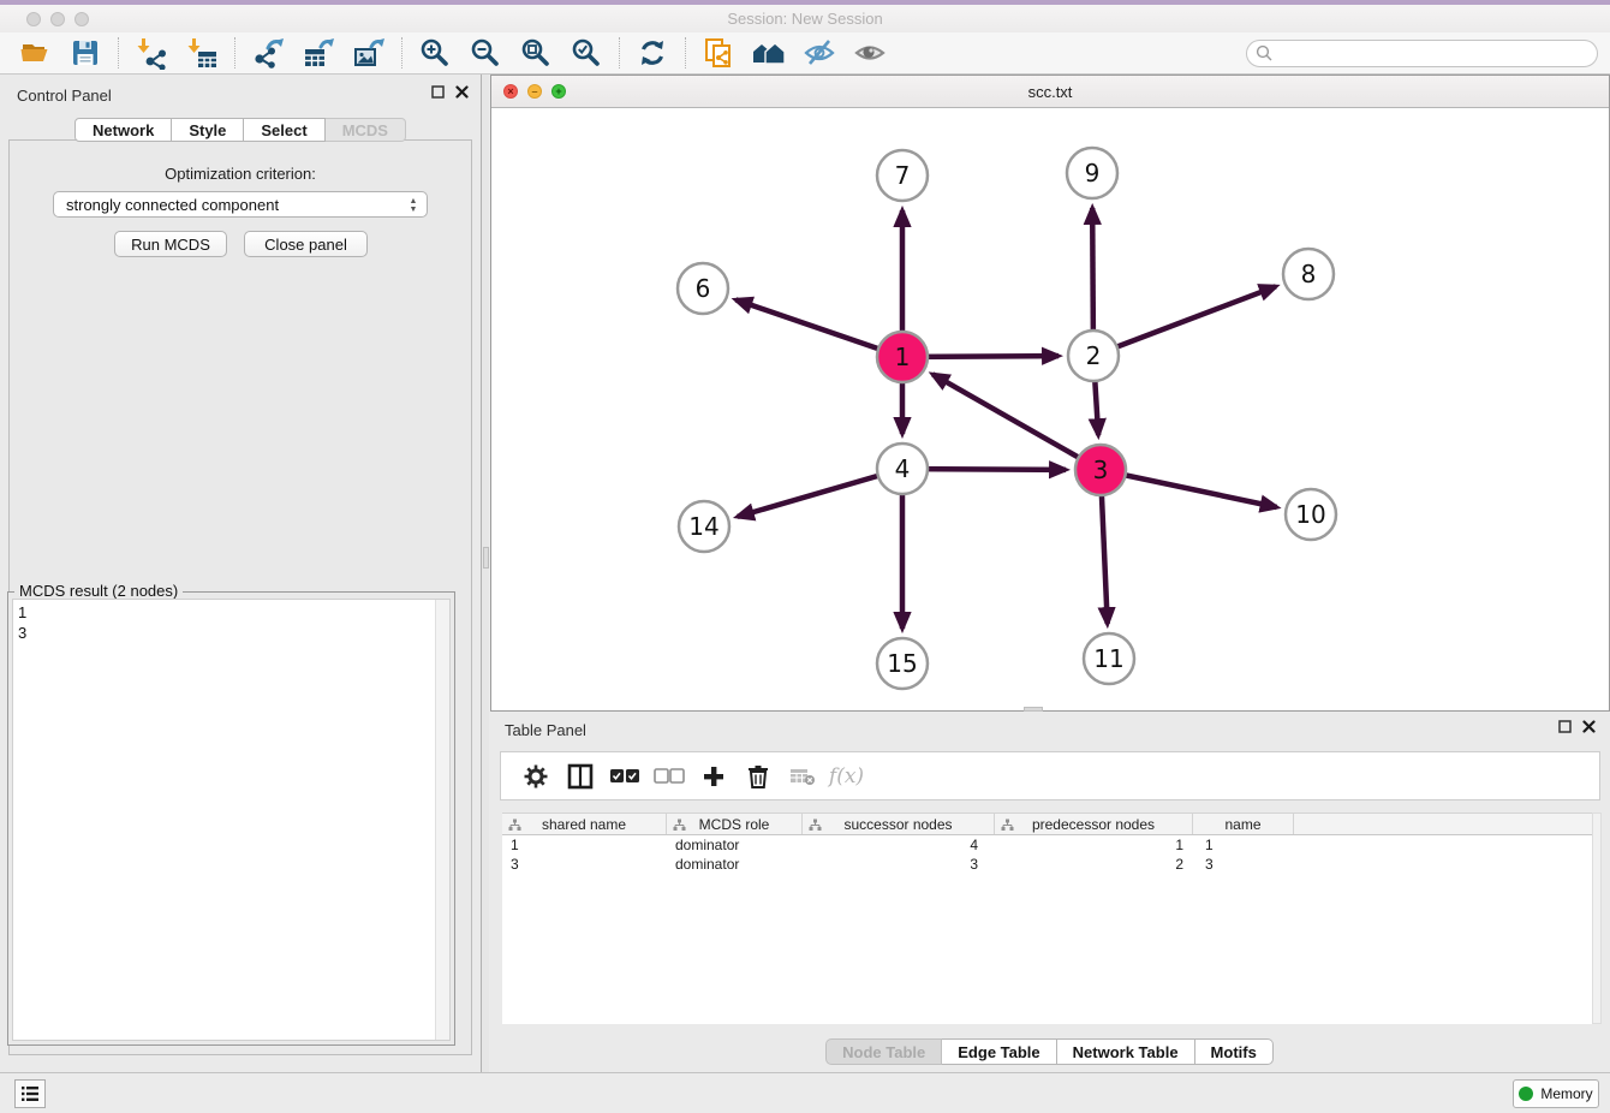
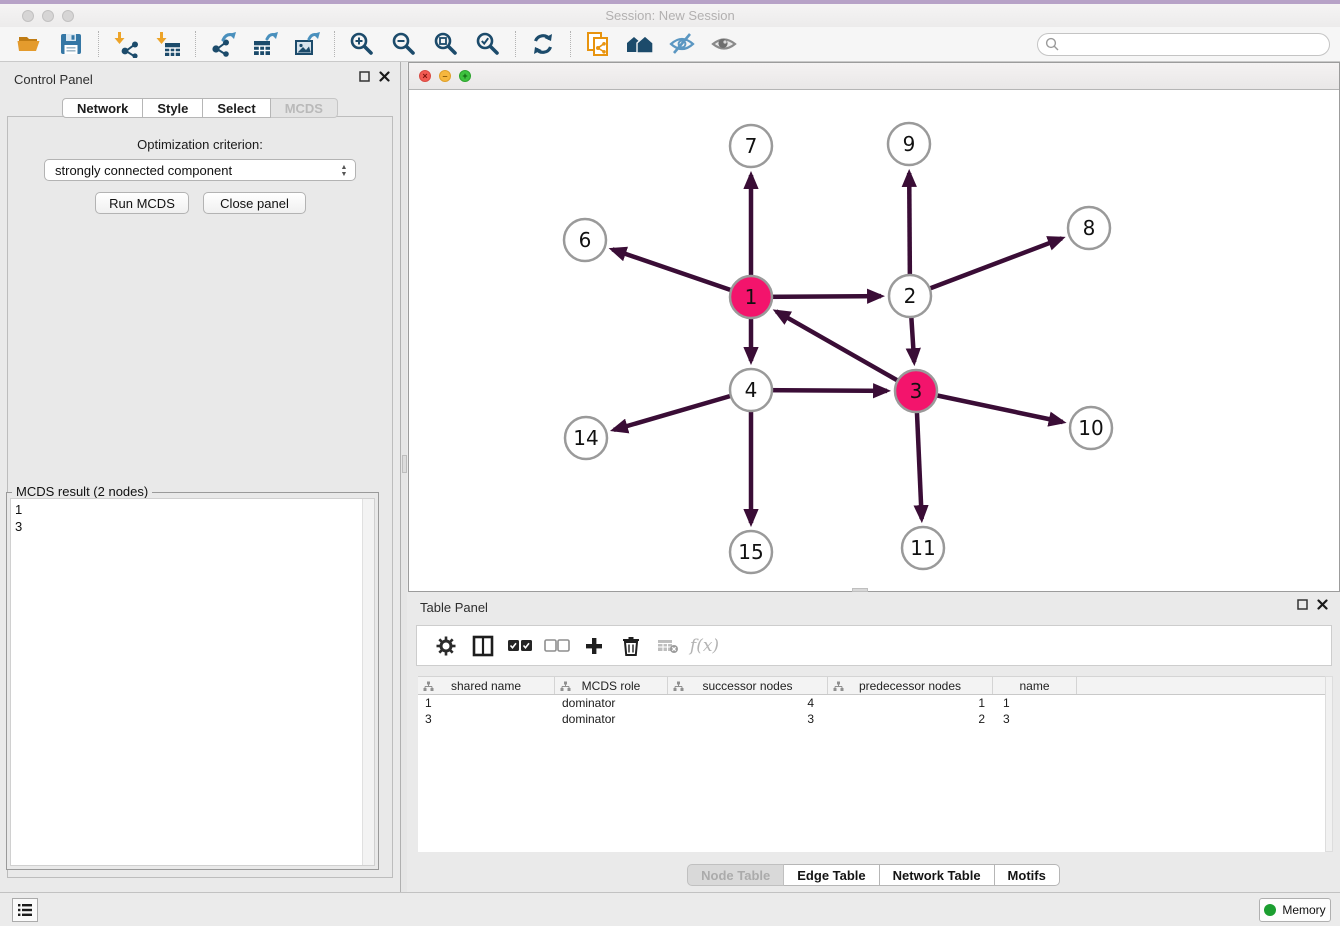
  Session: New Session
  Control Panel
  Network
  Style
  Select
  MCDS
  Optimization criterion:
  strongly connected component
  Run MCDS
  Close panel
  MCDS result (2 nodes)
  1
  3
  ×
  –
  +
- scc.txt
  7
  9
  6
  8
  1
  2
  4
  3
  14
  10
  15
  11
  Table Panel
  f(x)
  shared name
  MCDS role
  successor nodes
  predecessor nodes
  name
  1
  dominator
  4
  1
  1
  3
  dominator
  3
  2
  3
  Node Table
  Edge Table
  Network Table
  Motifs
  Memory
